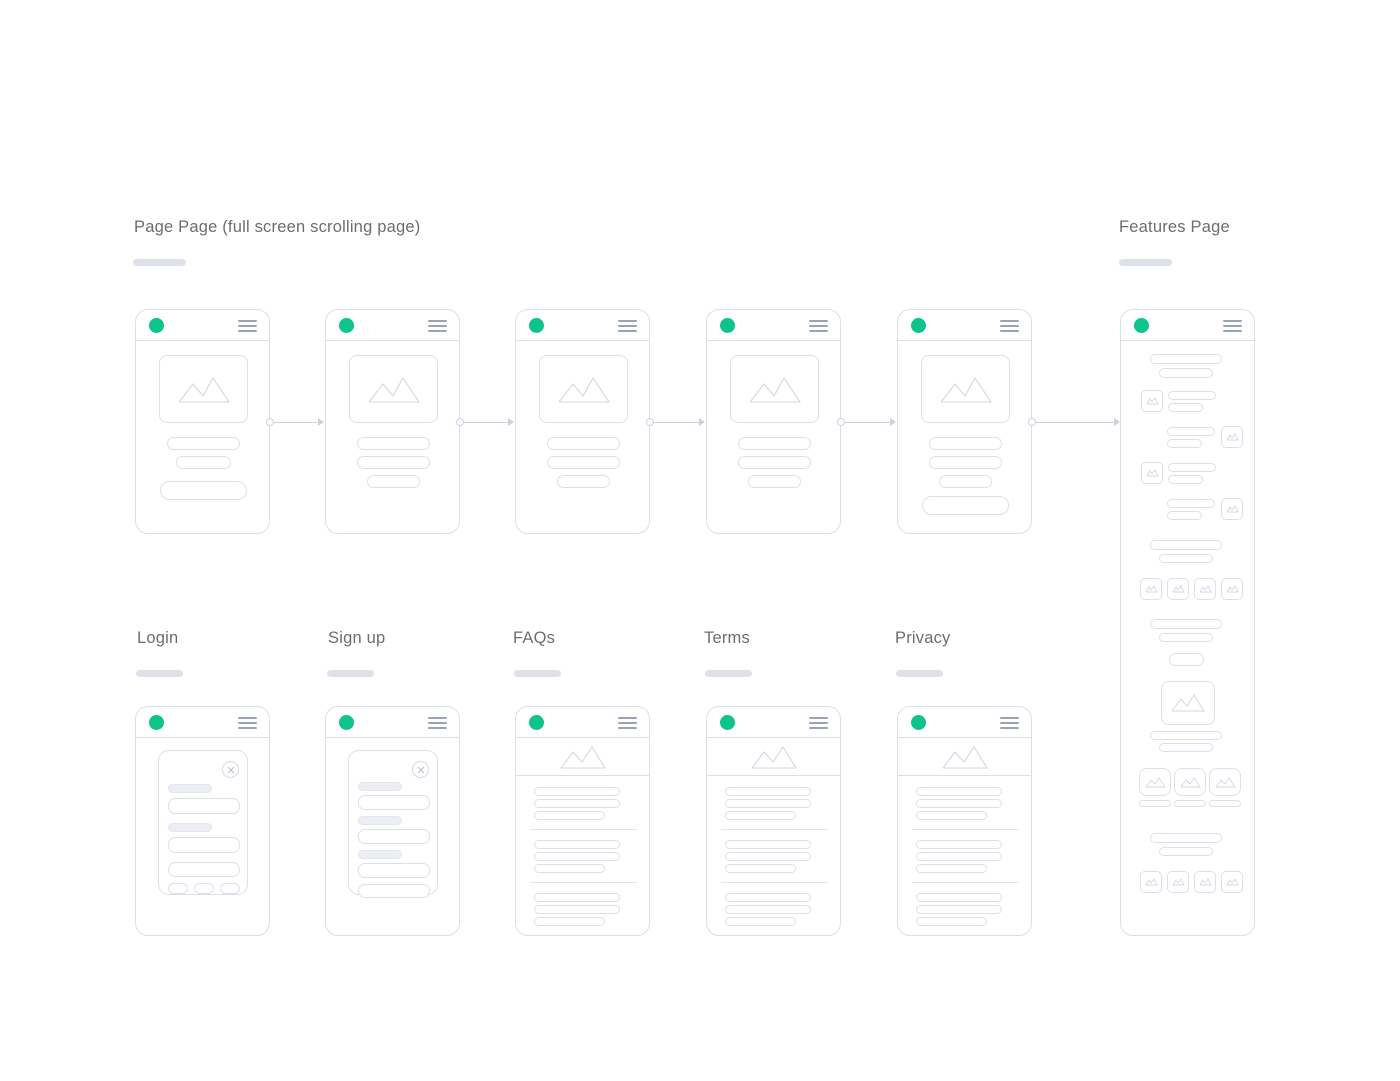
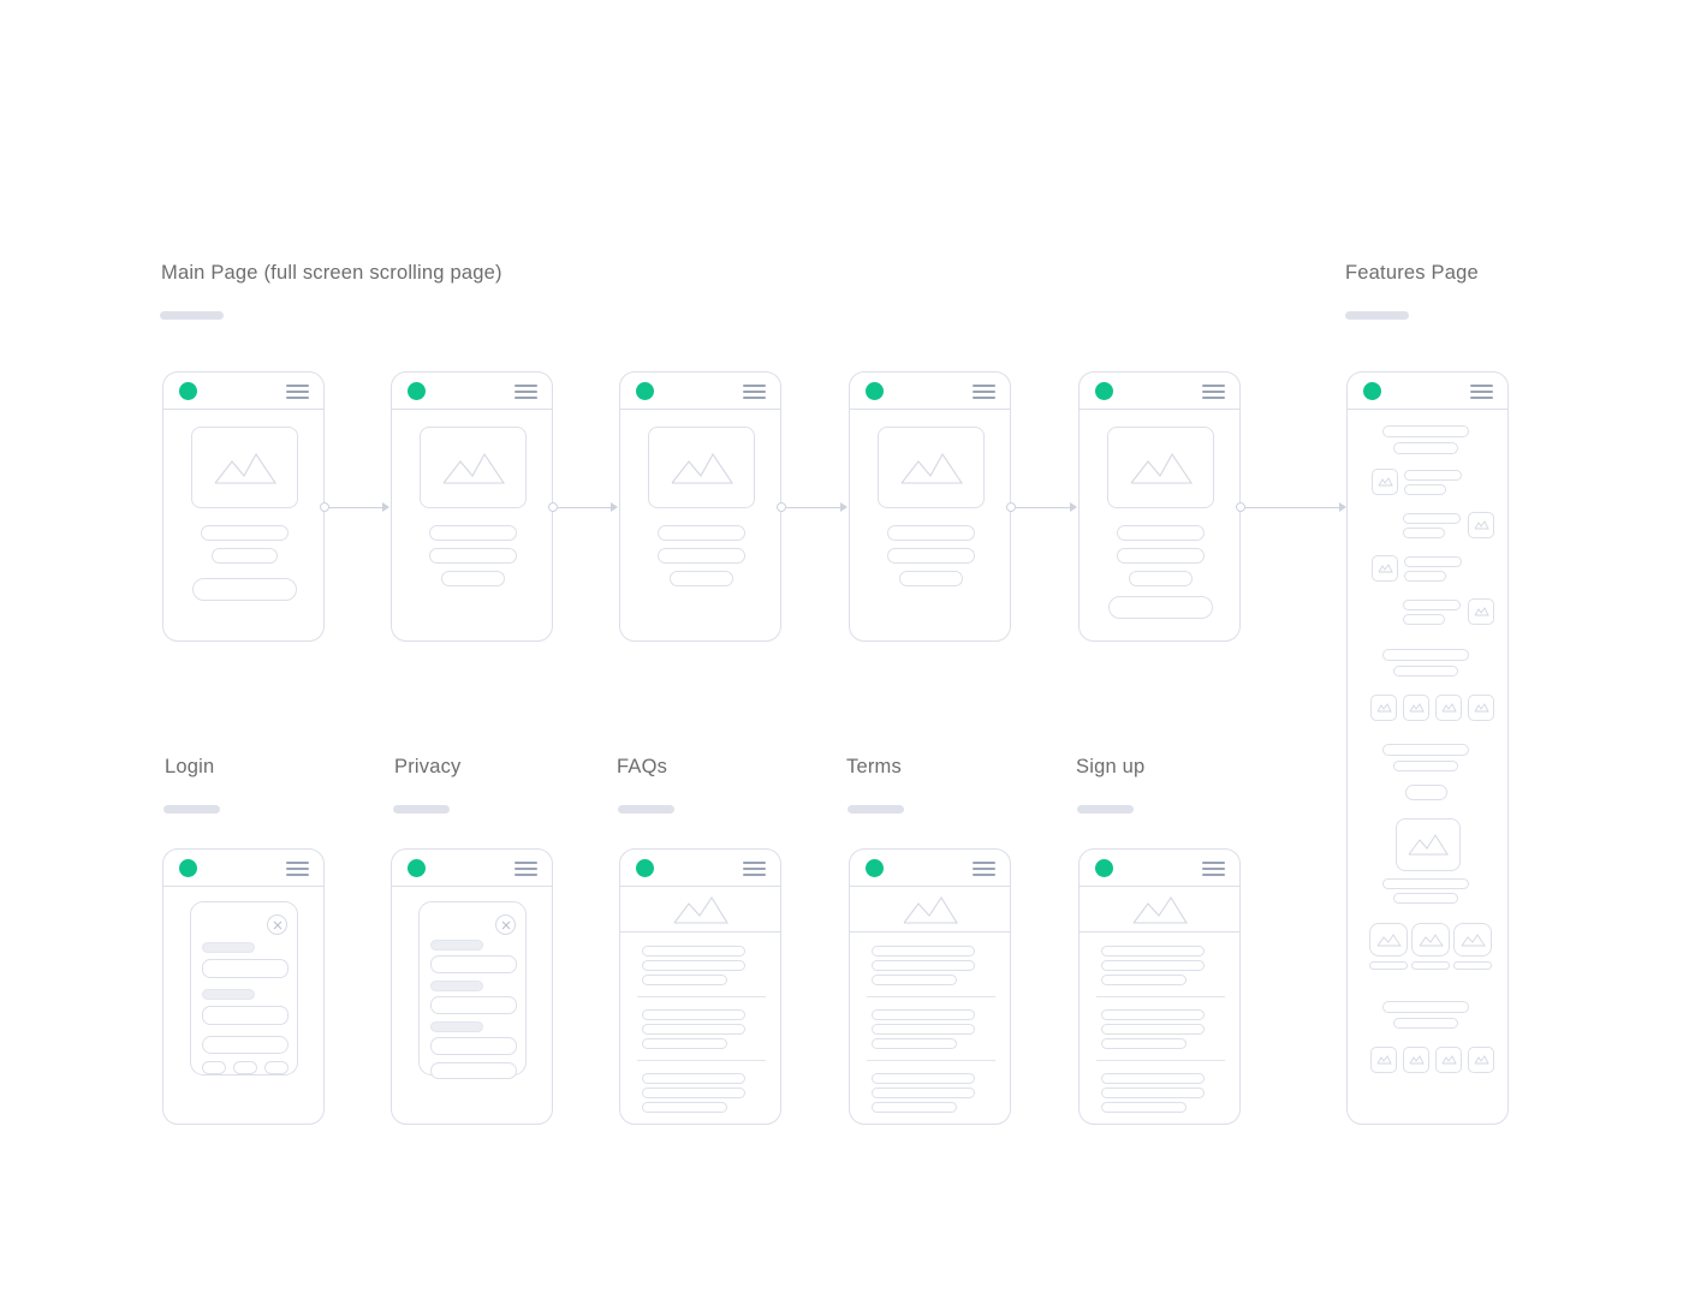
- Page Page (full screen scrolling page)
+ Main Page (full screen scrolling page)
  Features Page
  Login
- Sign up
+ Privacy
  FAQs
  Terms
- Privacy
+ Sign up
